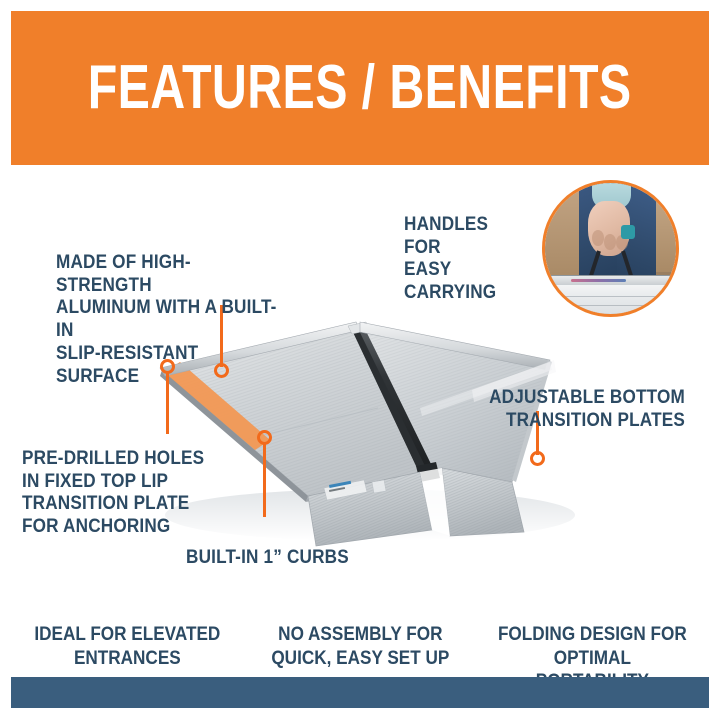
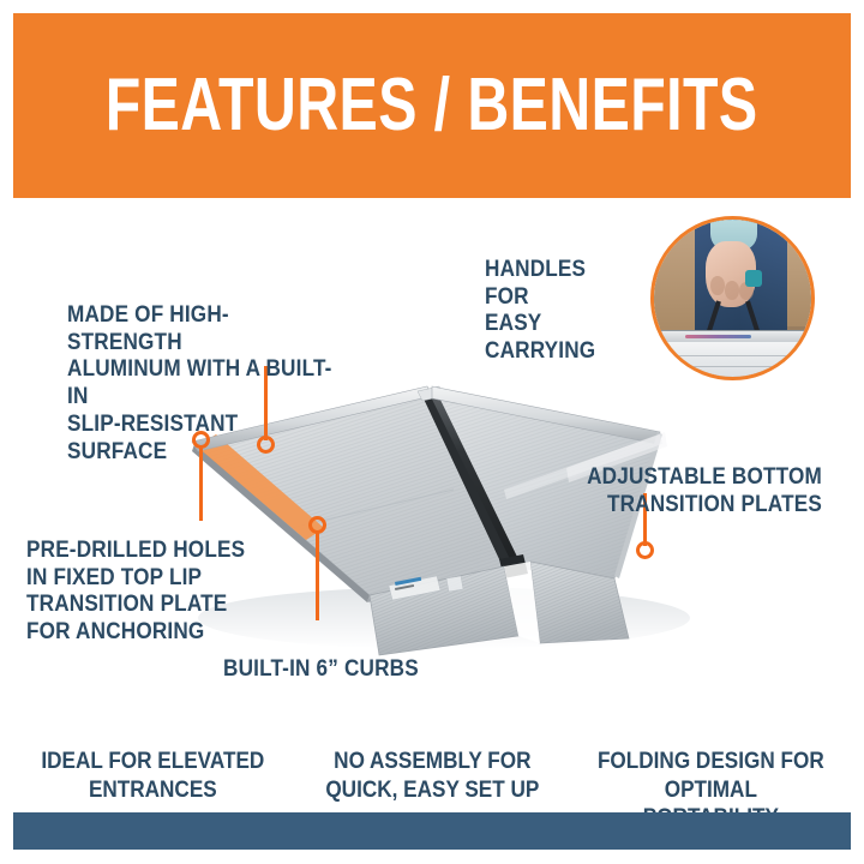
  FEATURES / BENEFITS
  MADE OF HIGH-STRENGTH
  ALUMINUM WITH A BUILT-IN
  SLIP-RESISTANT SURFACE
  PRE-DRILLED HOLES
  IN FIXED TOP LIP
  TRANSITION PLATE
  FOR ANCHORING
- BUILT-IN 1” CURBS
+ BUILT-IN 6” CURBS
  HANDLES FOR
  EASY CARRYING
  ADJUSTABLE BOTTOM
  TRANSITION PLATES
  IDEAL FOR ELEVATED
  ENTRANCES
  NO ASSEMBLY FOR
  QUICK, EASY SET UP
  FOLDING DESIGN FOR
